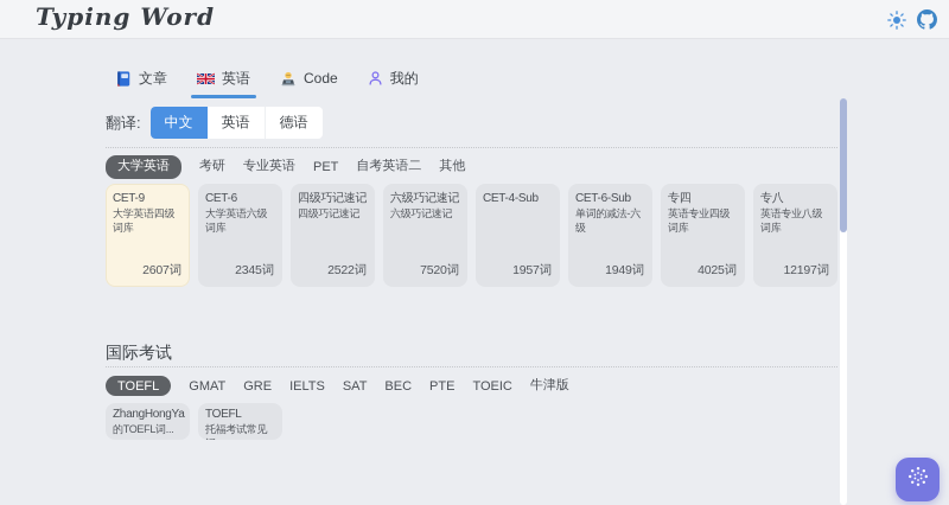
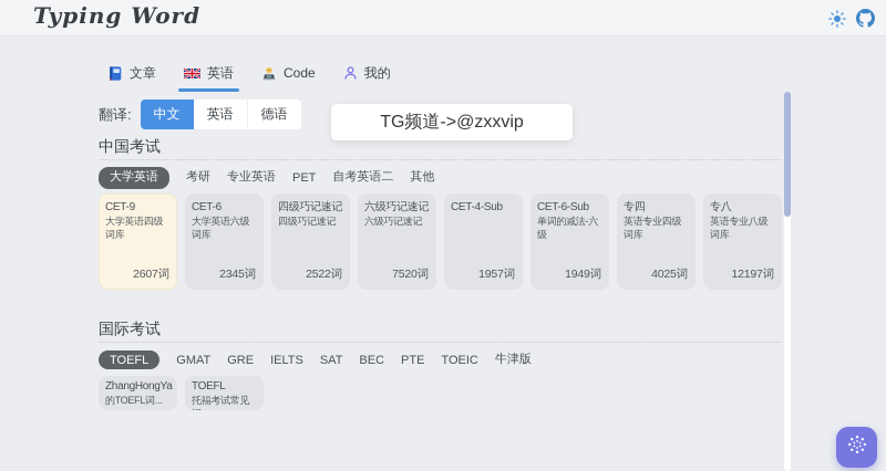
  Typing Word
  文章
  英语
  Code
  我的
  翻译:
  中文
  英语
  德语
+ TG频道->@zxxvip
+ 中国考试
  大学英语
  考研
  专业英语
  PET
  自考英语二
  其他
  CET-9
  大学英语四级词库
  2607词
  CET-6
  大学英语六级词库
  2345词
  四级巧记速记
  四级巧记速记
  2522词
  六级巧记速记
  六级巧记速记
  7520词
  CET-4-Sub
  1957词
  CET-6-Sub
  单词的减法-六级
  1949词
  专四
  英语专业四级词库
  4025词
  专八
  英语专业八级词库
  12197词
  国际考试
  TOEFL
  GMAT
  GRE
  IELTS
  SAT
  BEC
  PTE
  TOEIC
  牛津版
  ZhangHongYa
  的TOEFL词...
  TOEFL
  托福考试常见
